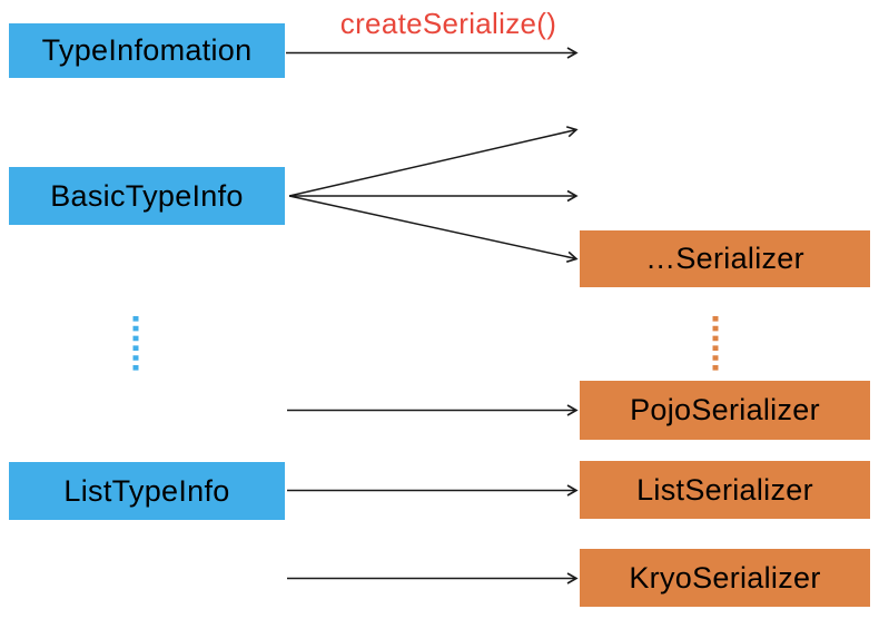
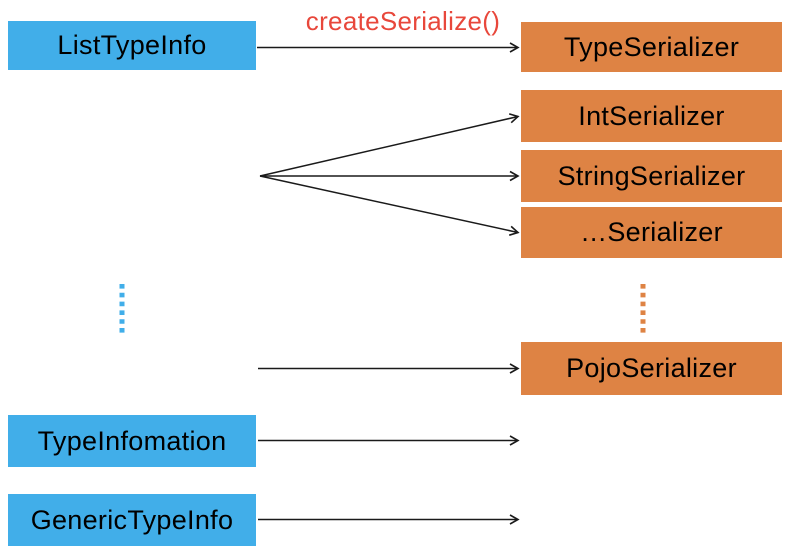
  createSerialize()
- TypeInfomation
+ ListTypeInfo
- BasicTypeInfo
- ListTypeInfo
+ TypeInfomation
+ GenericTypeInfo
+ TypeSerializer
+ IntSerializer
+ StringSerializer
  …Serializer
  PojoSerializer
- ListSerializer
- KryoSerializer
